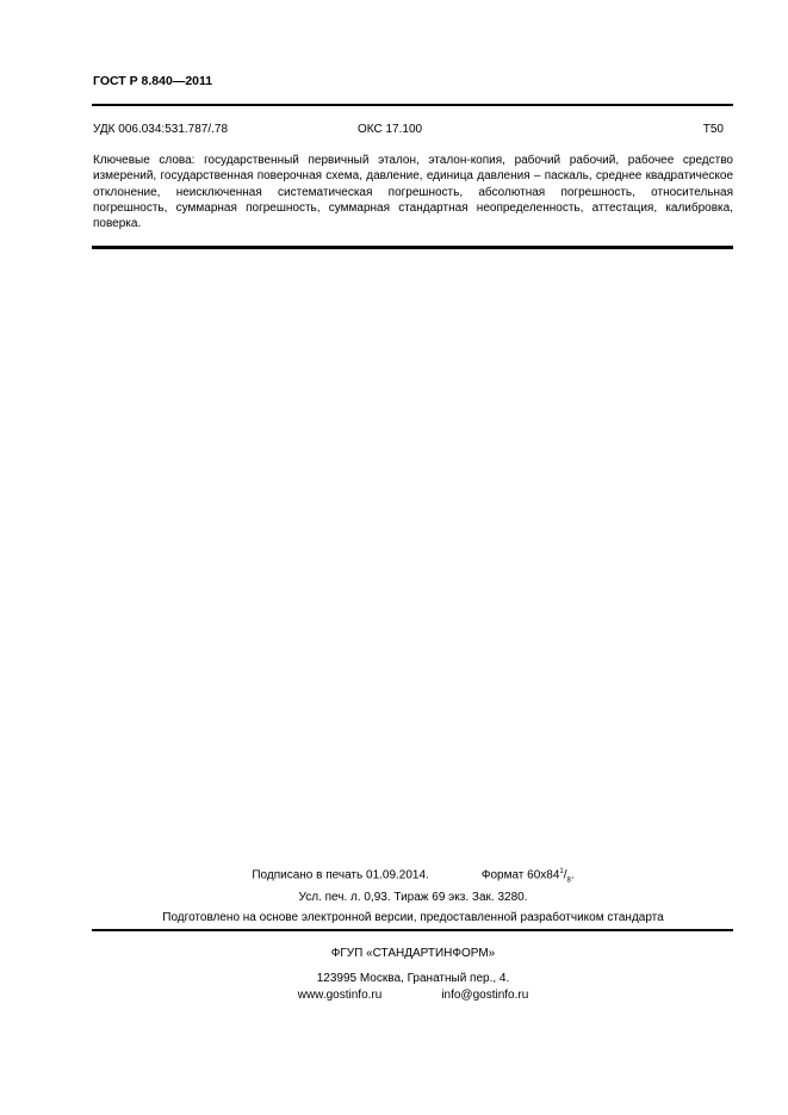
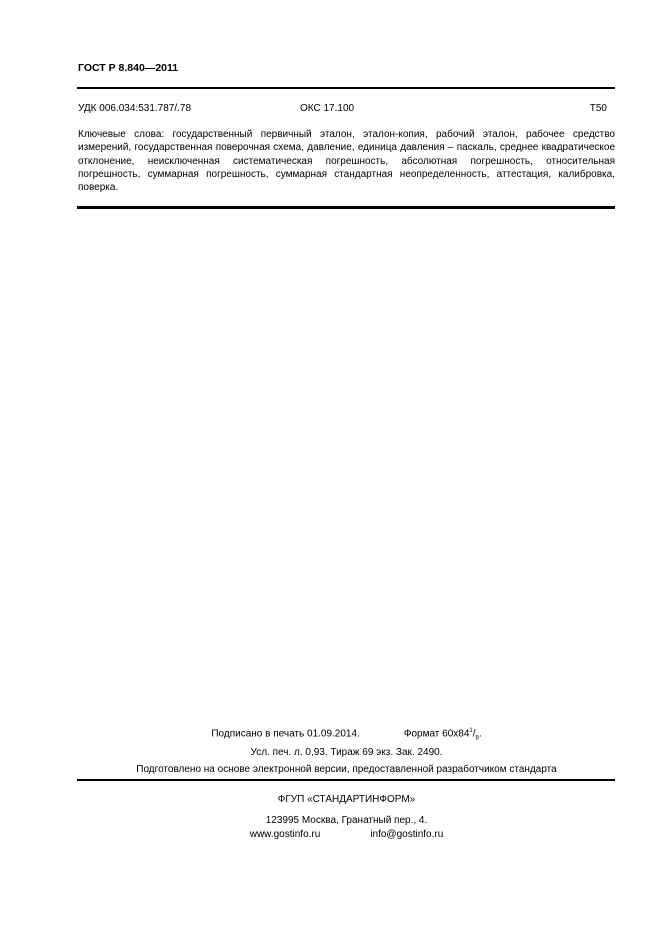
  ГОСТ Р 8.840—2011
  УДК 006.034:531.787/.78
  ОКС 17.100
  Т50
- Ключевые слова: государственный первичный эталон, эталон-копия, рабочий рабочий, рабочее средство измерений, государственная поверочная схема, давление, единица давления – паскаль, среднее квадратическое отклонение, неисключенная систематическая погрешность, абсолютная погрешность, относительная погрешность, суммарная погрешность, суммарная стандартная неопределенность, аттестация, калибровка, поверка.
+ Ключевые слова: государственный первичный эталон, эталон-копия, рабочий эталон, рабочее средство измерений, государственная поверочная схема, давление, единица давления – паскаль, среднее квадратическое отклонение, неисключенная систематическая погрешность, абсолютная погрешность, относительная погрешность, суммарная погрешность, суммарная стандартная неопределенность, аттестация, калибровка, поверка.
  Подписано в печать 01.09.2014. Формат 60х84 / .
- Усл. печ. л. 0,93. Тираж 69 экз. Зак. 3280.
+ Усл. печ. л. 0,93. Тираж 69 экз. Зак. 2490.
  Подготовлено на основе электронной версии, предоставленной разработчиком стандарта
  ФГУП «СТАНДАРТИНФОРМ»
  123995 Москва, Гранатный пер., 4.
  www.gostinfo.ru info@gostinfo.ru
